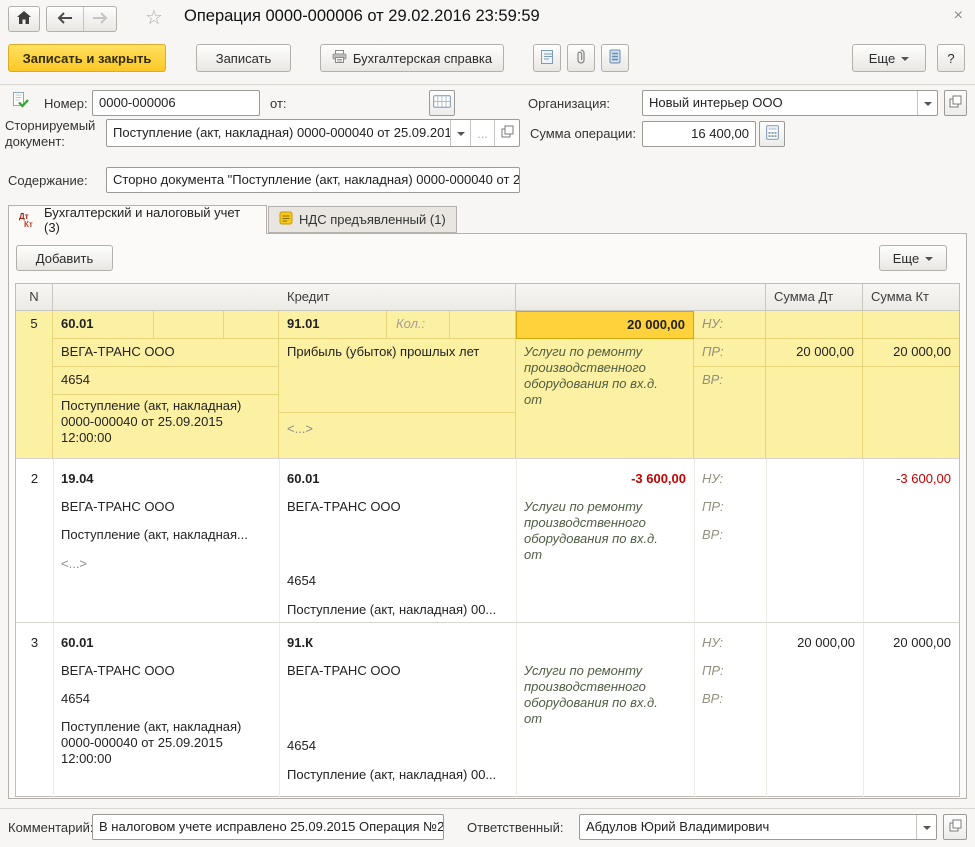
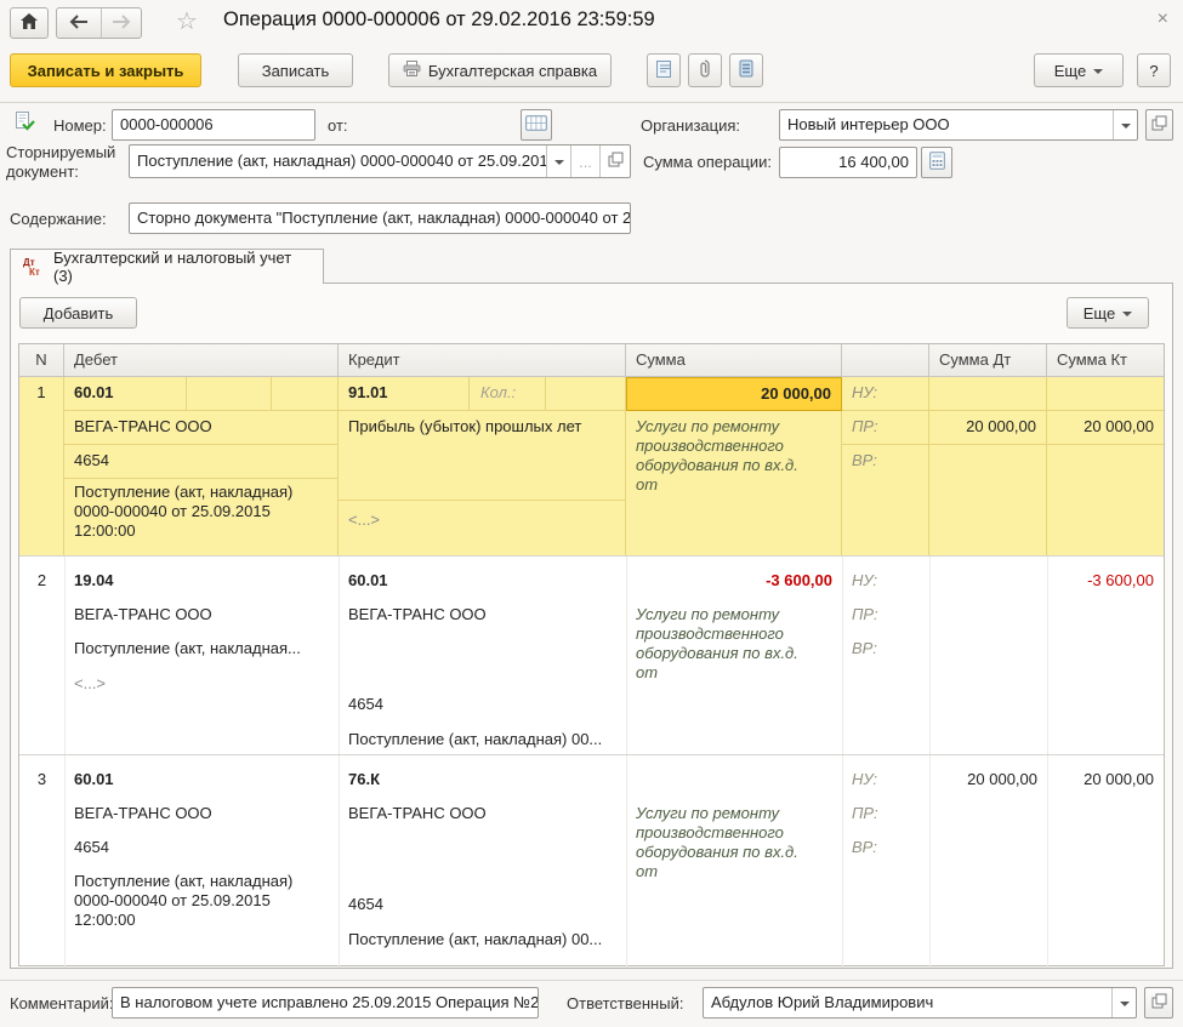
  ☆
  Операция 0000-000006 от 29.02.2016 23:59:59
  ×
  Записать и закрыть
  Записать
  Бухгалтерская справка
  Еще
  ?
  Номер:
  0000-000006
  от:
  Организация:
  Новый интерьер ООО
  Сторнируемый
  документ:
  Поступление (акт, накладная) 0000-000040 от 25.09.201
  ...
  Сумма операции:
  16 400,00
  Содержание:
  Сторно документа "Поступление (акт, накладная) 0000-000040 от 2
  Дт
  Кт
  Бухгалтерский и налоговый учет (3)
- НДС предъявленный (1)
  Добавить
  Еще
  N
+ Дебет
  Кредит
+ Сумма
  Сумма Дт
  Сумма Кт
- 5
+ 1
  60.01
  ВЕГА-ТРАНС ООО
  4654
  Поступление (акт, накладная) 0000-000040 от 25.09.2015 12:00:00
  91.01
  Кол.:
  Прибыль (убыток) прошлых лет
  <...>
  20 000,00
  Услуги по ремонту производственного оборудования по вх.д. от
  НУ:
  ПР:
  ВР:
  20 000,00
  20 000,00
  2
  19.04
  ВЕГА-ТРАНС ООО
  Поступление (акт, накладная...
  <...>
  60.01
  ВЕГА-ТРАНС ООО
  4654
  Поступление (акт, накладная) 00...
  -3 600,00
  Услуги по ремонту производственного оборудования по вх.д. от
  НУ:
  ПР:
  ВР:
  -3 600,00
  3
  60.01
  ВЕГА-ТРАНС ООО
  4654
  Поступление (акт, накладная) 0000-000040 от 25.09.2015 12:00:00
- 91.К
+ 76.К
  ВЕГА-ТРАНС ООО
  4654
  Поступление (акт, накладная) 00...
  Услуги по ремонту производственного оборудования по вх.д. от
  НУ:
  ПР:
  ВР:
  20 000,00
  20 000,00
  Комментарий
  В налоговом учете исправлено 25.09.2015 Операция №2
  Ответственный:
  Абдулов Юрий Владимирович
